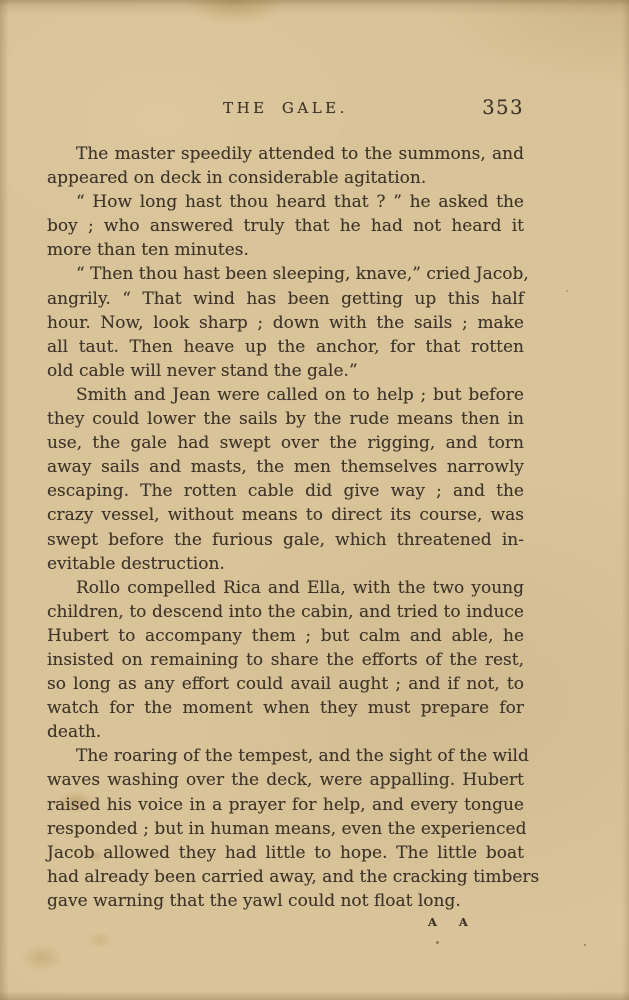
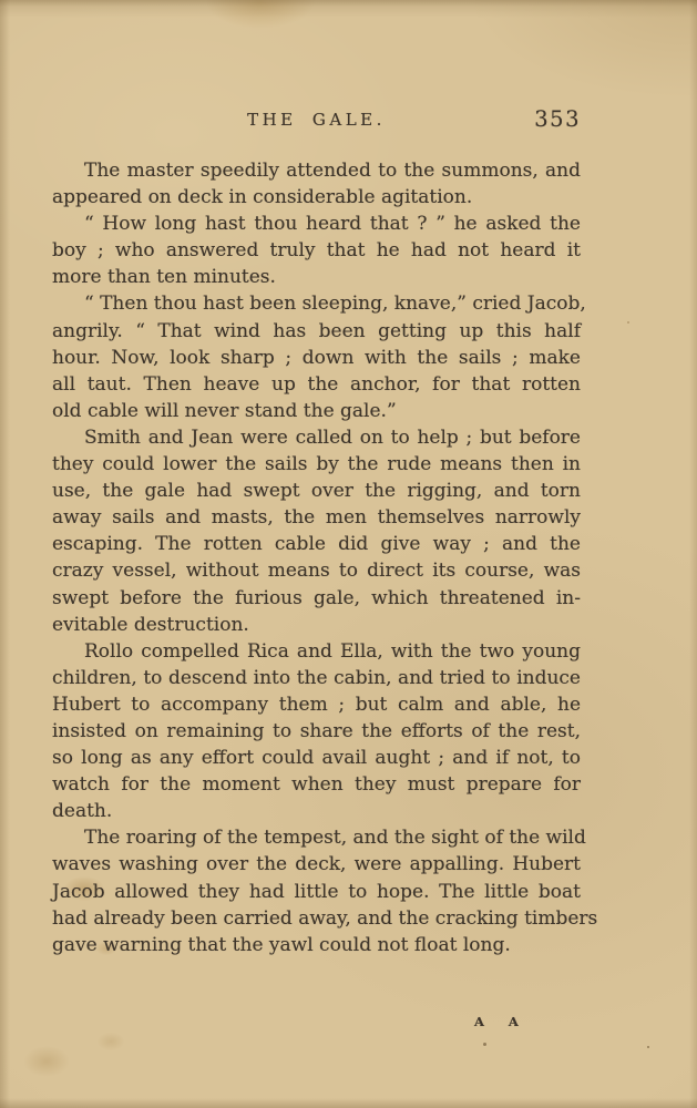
  THE GALE.
  353
  The master speedily attended to the summons, and
  appeared on deck in considerable agitation.
  “ How long hast thou heard that ? ” he asked the
  boy ; who answered truly that he had not heard it
  more than ten minutes.
  “ Then thou hast been sleeping, knave,” cried Jacob,
  angrily. “ That wind has been getting up this half
  hour. Now, look sharp ; down with the sails ; make
  all taut. Then heave up the anchor, for that rotten
  old cable will never stand the gale.”
  Smith and Jean were called on to help ; but before
  they could lower the sails by the rude means then in
  use, the gale had swept over the rigging, and torn
  away sails and masts, the men themselves narrowly
  escaping. The rotten cable did give way ; and the
  crazy vessel, without means to direct its course, was
  swept before the furious gale, which threatened in-
  evitable destruction.
  Rollo compelled Rica and Ella, with the two young
  children, to descend into the cabin, and tried to induce
  Hubert to accompany them ; but calm and able, he
  insisted on remaining to share the efforts of the rest,
  so long as any effort could avail aught ; and if not, to
  watch for the moment when they must prepare for
  death.
  The roaring of the tempest, and the sight of the wild
  waves washing over the deck, were appalling. Hubert
- raised his voice in a prayer for help, and every tongue
- responded ; but in human means, even the experienced
  Jacob allowed they had little to hope. The little boat
  had already been carried away, and the cracking timbers
  gave warning that the yawl could not float long.
  A A
